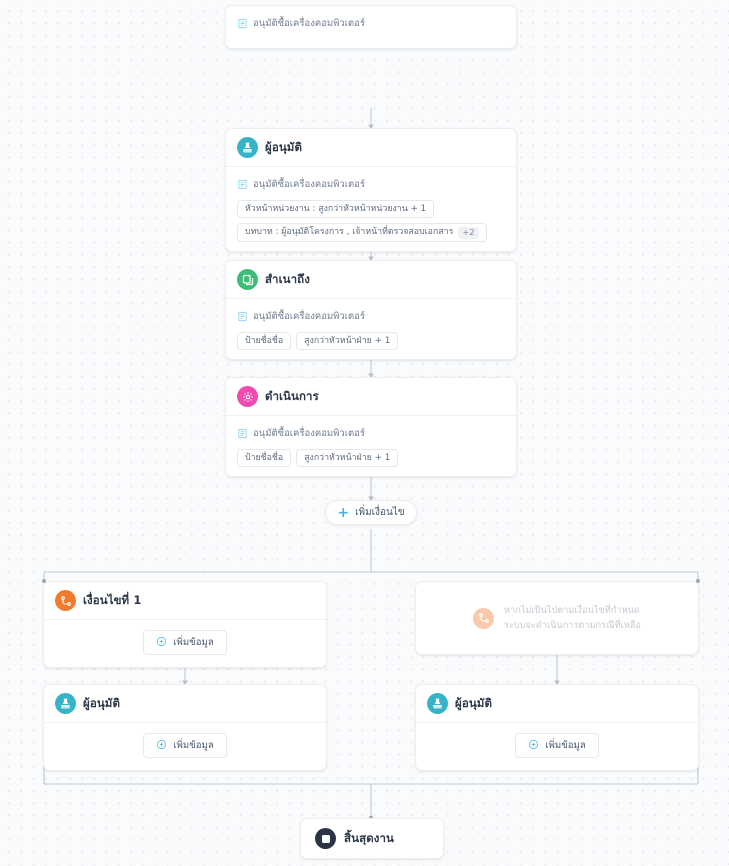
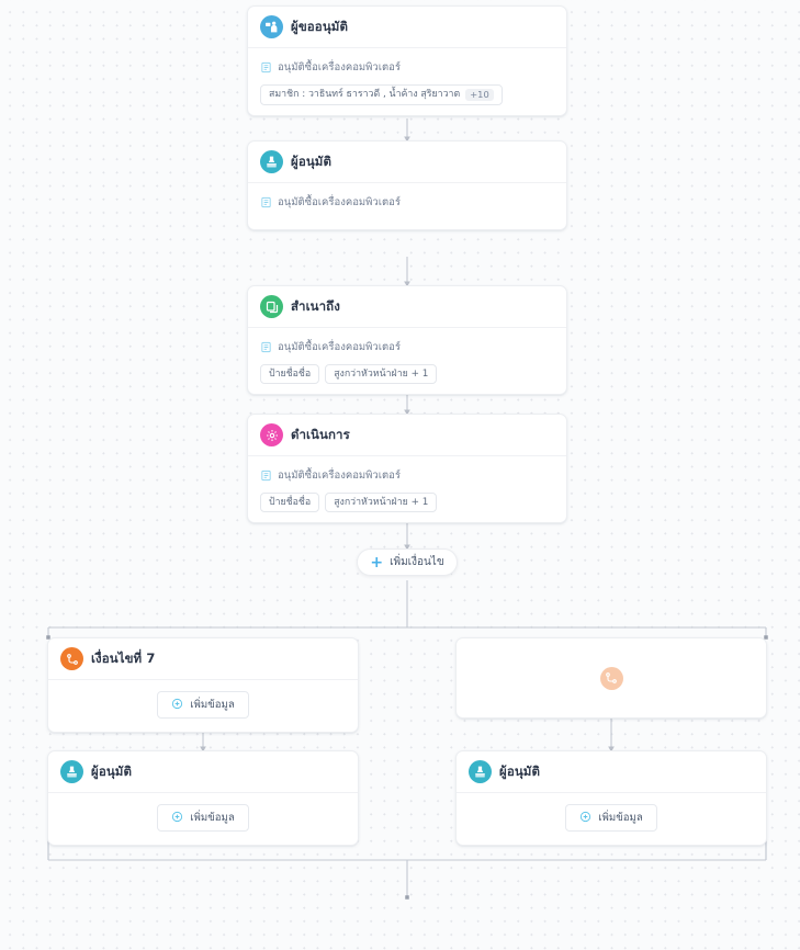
+ ผู้ขออนุมัติ
  อนุมัติซื้อเครื่องคอมพิวเตอร์
+ สมาชิก : วาธินทร์ ธาราวดี , น้ำค้าง สุริยาวาต
+ +10
  ผู้อนุมัติ
  อนุมัติซื้อเครื่องคอมพิวเตอร์
- หัวหน้าหน่วยงาน : สูงกว่าหัวหน้าหน่วยงาน + 1
- บทบาท : ผู้อนุมัติโครงการ , เจ้าหน้าที่ตรวจสอบเอกสาร
- +2
  สำเนาถึง
  อนุมัติซื้อเครื่องคอมพิวเตอร์
  ป้ายชื่อชื่อ
  สูงกว่าหัวหน้าฝ่าย + 1
  ดำเนินการ
  อนุมัติซื้อเครื่องคอมพิวเตอร์
  ป้ายชื่อชื่อ
  สูงกว่าหัวหน้าฝ่าย + 1
  +
  เพิ่มเงื่อนไข
- เงื่อนไขที่ 1
+ เงื่อนไขที่ 7
  เพิ่มข้อมูล
- หากไม่เป็นไปตามเงื่อนไขที่กำหนด
- ระบบจะดำเนินการตามกรณีที่เหลือ
  ผู้อนุมัติ
  เพิ่มข้อมูล
  ผู้อนุมัติ
  เพิ่มข้อมูล
- สิ้นสุดงาน
